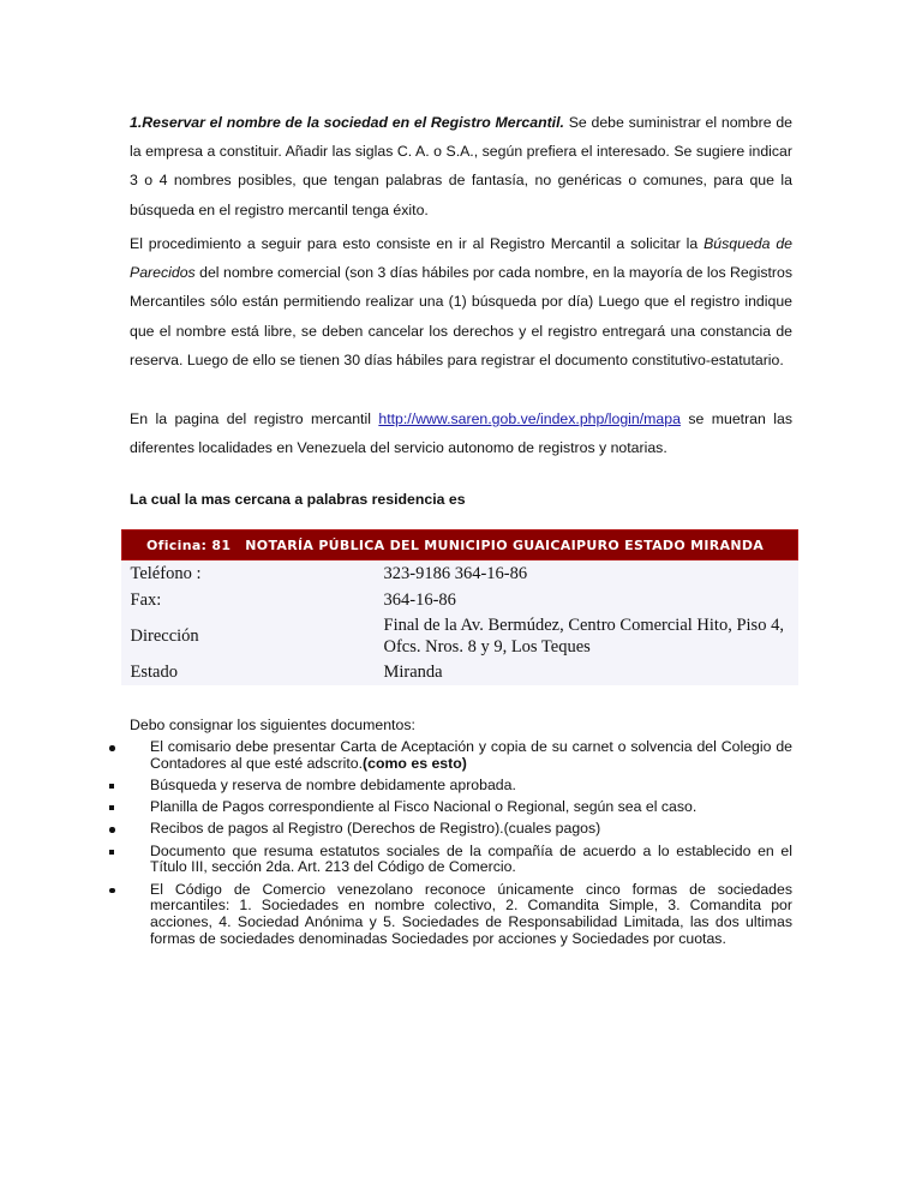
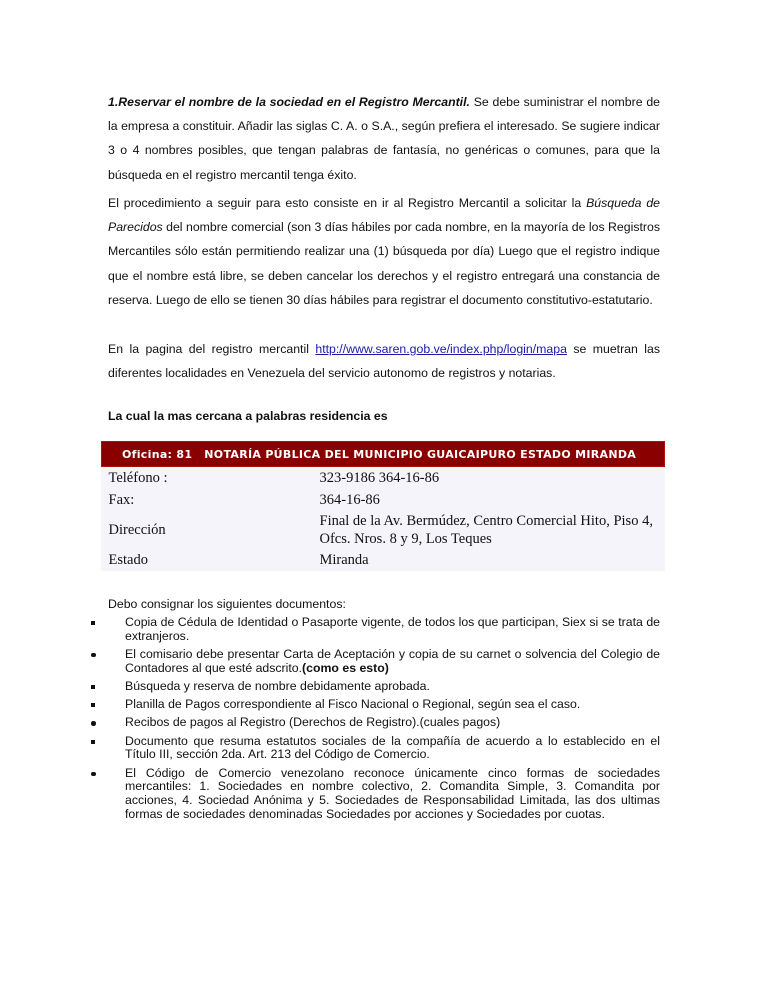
  1.Reservar el nombre de la sociedad en el Registro Mercantil. Se debe suministrar el nombre de la empresa a constituir. Añadir las siglas C. A. o S.A., según prefiera el interesado. Se sugiere indicar 3 o 4 nombres posibles, que tengan palabras de fantasía, no genéricas o comunes, para que la búsqueda en el registro mercantil tenga éxito.
  El procedimiento a seguir para esto consiste en ir al Registro Mercantil a solicitar la Búsqueda de Parecidos del nombre comercial (son 3 días hábiles por cada nombre, en la mayoría de los Registros Mercantiles sólo están permitiendo realizar una (1) búsqueda por día) Luego que el registro indique que el nombre está libre, se deben cancelar los derechos y el registro entregará una constancia de reserva. Luego de ello se tienen 30 días hábiles para registrar el documento constitutivo-estatutario.
  En la pagina del registro mercantil http://www.saren.gob.ve/index.php/login/mapa se muetran las diferentes localidades en Venezuela del servicio autonomo de registros y notarias.
  La cual la mas cercana a palabras residencia es
  Oficina: 81 NOTARÍA PÚBLICA DEL MUNICIPIO GUAICAIPURO ESTADO MIRANDA
  Teléfono :	323-9186 364-16-86
  Fax:	364-16-86
  Dirección	Final de la Av. Bermúdez, Centro Comercial Hito, Piso 4, Ofcs. Nros. 8 y 9, Los Teques
  Estado	Miranda
  Debo consignar los siguientes documentos:
+ Copia de Cédula de Identidad o Pasaporte vigente, de todos los que participan, Siex si se trata de extranjeros.
  El comisario debe presentar Carta de Aceptación y copia de su carnet o solvencia del Colegio de Contadores al que esté adscrito.(como es esto)
  Búsqueda y reserva de nombre debidamente aprobada.
  Planilla de Pagos correspondiente al Fisco Nacional o Regional, según sea el caso.
  Recibos de pagos al Registro (Derechos de Registro).(cuales pagos)
  Documento que resuma estatutos sociales de la compañía de acuerdo a lo establecido en el Título III, sección 2da. Art. 213 del Código de Comercio.
  El Código de Comercio venezolano reconoce únicamente cinco formas de sociedades mercantiles: 1. Sociedades en nombre colectivo, 2. Comandita Simple, 3. Comandita por acciones, 4. Sociedad Anónima y 5. Sociedades de Responsabilidad Limitada, las dos ultimas formas de sociedades denominadas Sociedades por acciones y Sociedades por cuotas.
